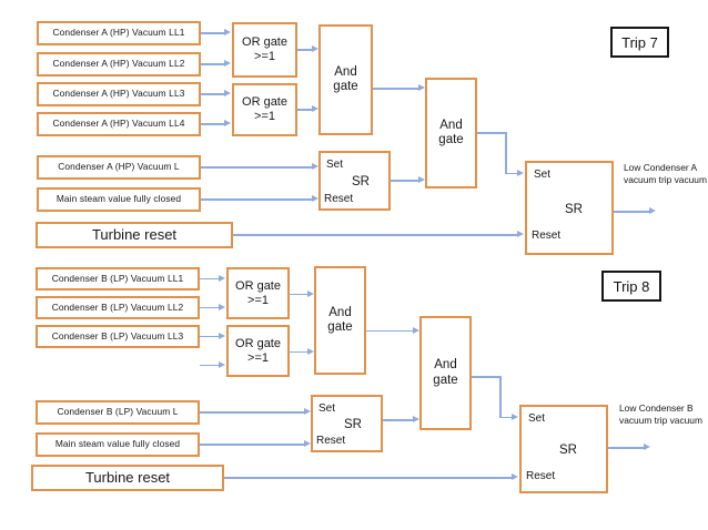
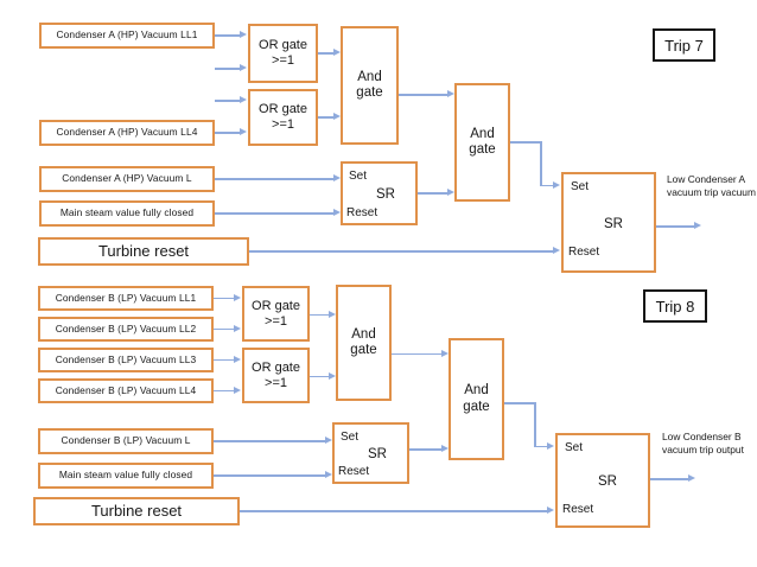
  Condenser A (HP) Vacuum LL1
- Condenser A (HP) Vacuum LL2
- Condenser A (HP) Vacuum LL3
  Condenser A (HP) Vacuum LL4
  OR gate
  >=1
  OR gate
  >=1
  And
  gate
  Condenser A (HP) Vacuum L
  Main steam value fully closed
  Set
  SR
  Reset
  And
  gate
  Turbine reset
  Set
  SR
  Reset
  Low Condenser A vacuum trip vacuum
  Trip 7
  Condenser B (LP) Vacuum LL1
  Condenser B (LP) Vacuum LL2
  Condenser B (LP) Vacuum LL3
+ Condenser B (LP) Vacuum LL4
  OR gate
  >=1
  OR gate
  >=1
  And
  gate
  Condenser B (LP) Vacuum L
  Main steam value fully closed
  Set
  SR
  Reset
  And
  gate
  Turbine reset
  Set
  SR
  Reset
- Low Condenser B vacuum trip vacuum
+ Low Condenser B vacuum trip output
  Trip 8
